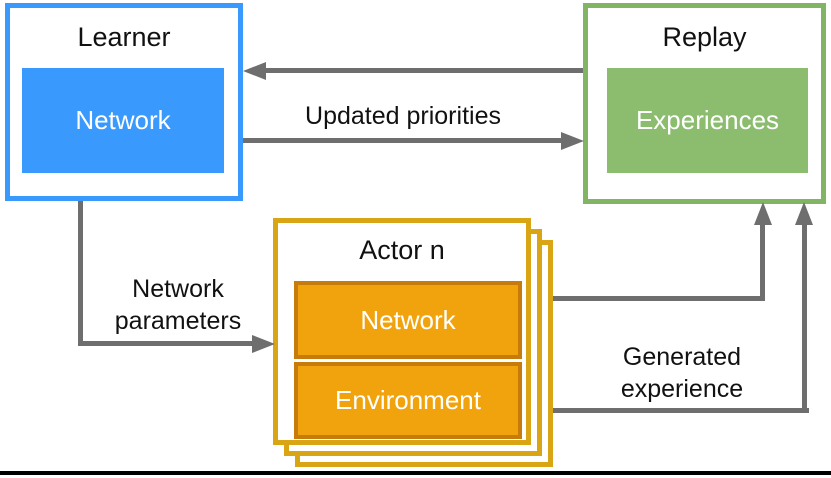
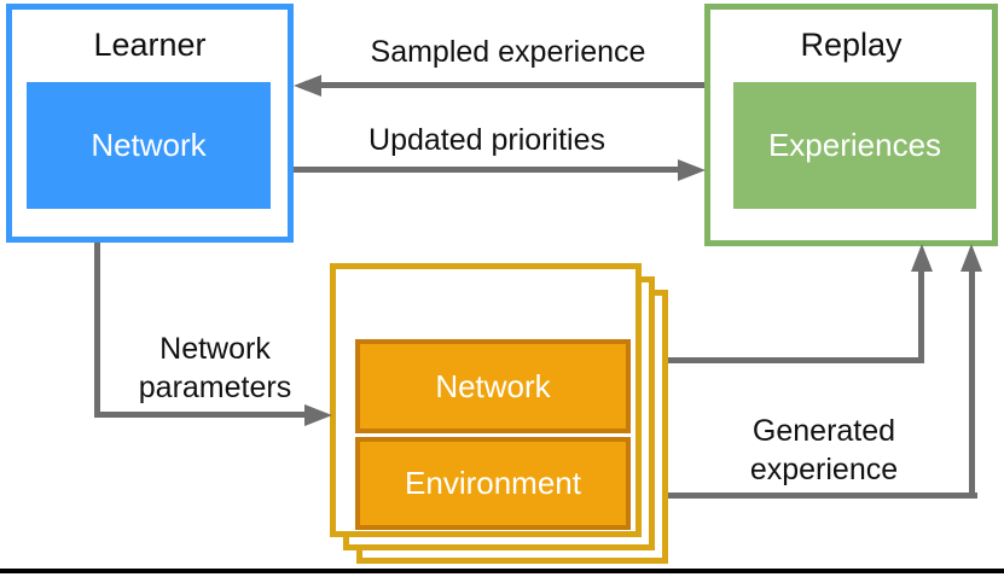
  Learner
  Network
  Replay
  Experiences
- Actor n
  Network
  Environment
+ Sampled experience
  Updated priorities
  Network
  parameters
  Generated
  experience
